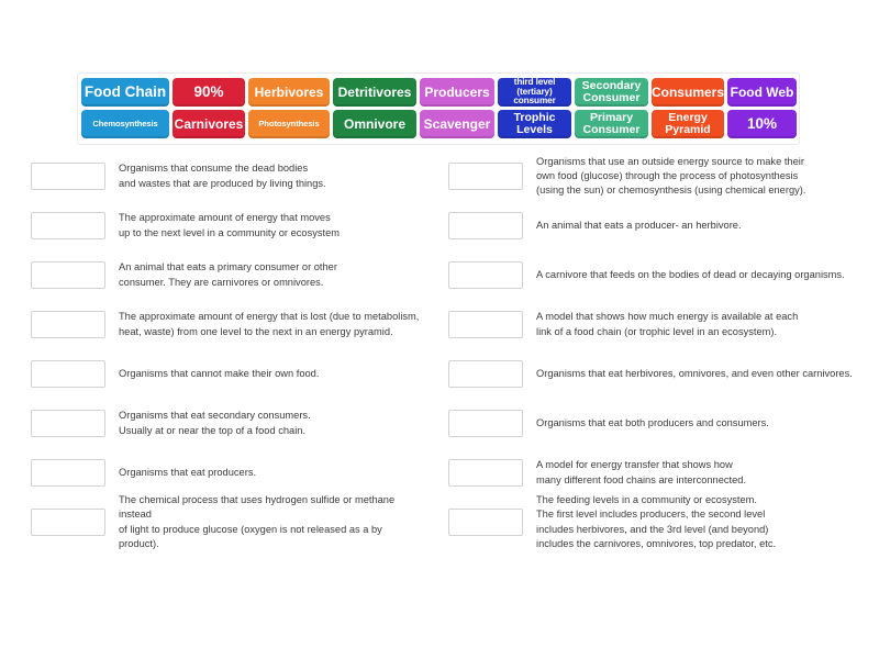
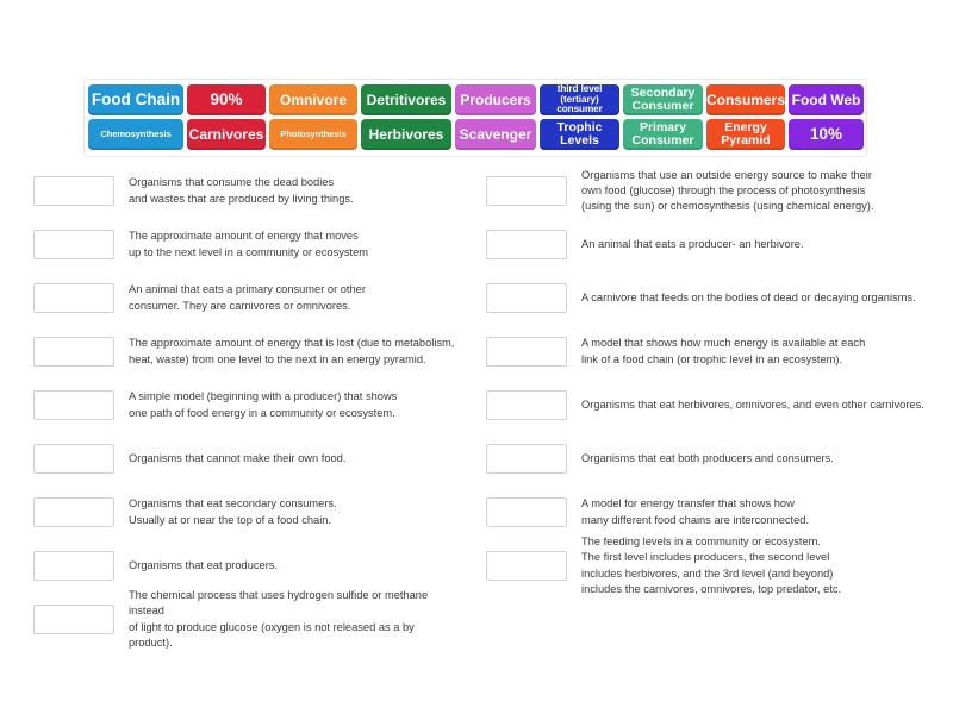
  Food Chain
  90%
- Herbivores
+ Omnivore
  Detritivores
  Producers
  third level
  (tertiary) consumer
  Secondary
  Consumer
  Consumers
  Food Web
  Chemosynthesis
  Carnivores
  Photosynthesis
- Omnivore
+ Herbivores
  Scavenger
  Trophic Levels
  Primary
  Consumer
  Energy
  Pyramid
  10%
  Organisms that consume the dead bodies
  and wastes that are produced by living things.
  The approximate amount of energy that moves
  up to the next level in a community or ecosystem
  An animal that eats a primary consumer or other
  consumer. They are carnivores or omnivores.
  The approximate amount of energy that is lost (due to metabolism,
  heat, waste) from one level to the next in an energy pyramid.
+ A simple model (beginning with a producer) that shows
+ one path of food energy in a community or ecosystem.
  Organisms that cannot make their own food.
  Organisms that eat secondary consumers.
  Usually at or near the top of a food chain.
  Organisms that eat producers.
  The chemical process that uses hydrogen sulfide or methane instead
  of light to produce glucose (oxygen is not released as a by product).
  Organisms that use an outside energy source to make their
  own food (glucose) through the process of photosynthesis
  (using the sun) or chemosynthesis (using chemical energy).
  An animal that eats a producer- an herbivore.
  A carnivore that feeds on the bodies of dead or decaying organisms.
  A model that shows how much energy is available at each
  link of a food chain (or trophic level in an ecosystem).
  Organisms that eat herbivores, omnivores, and even other carnivores.
  Organisms that eat both producers and consumers.
  A model for energy transfer that shows how
  many different food chains are interconnected.
  The feeding levels in a community or ecosystem.
  The first level includes producers, the second level
  includes herbivores, and the 3rd level (and beyond)
  includes the carnivores, omnivores, top predator, etc.
